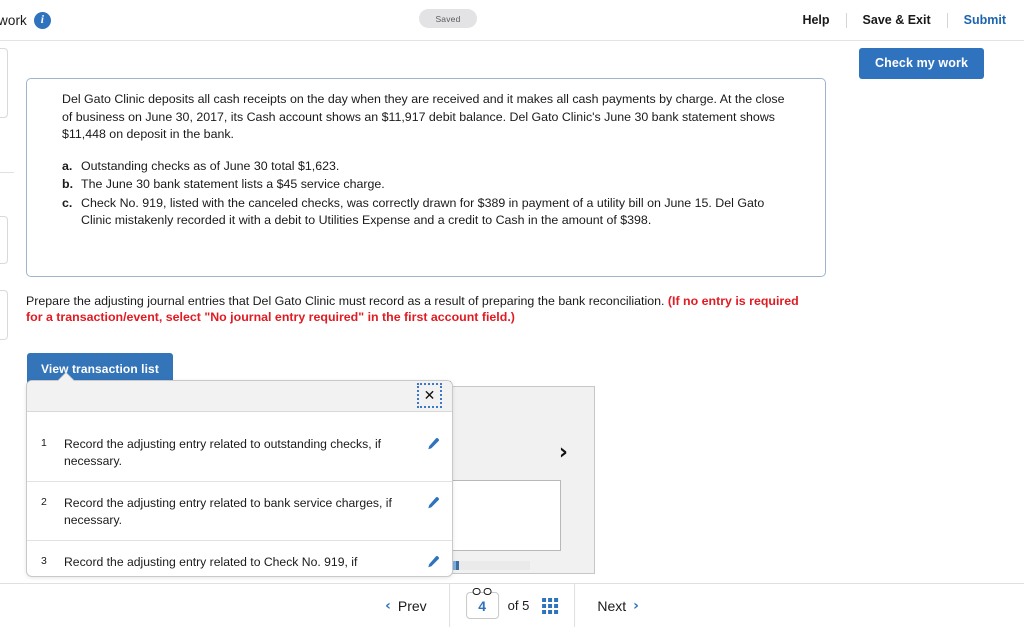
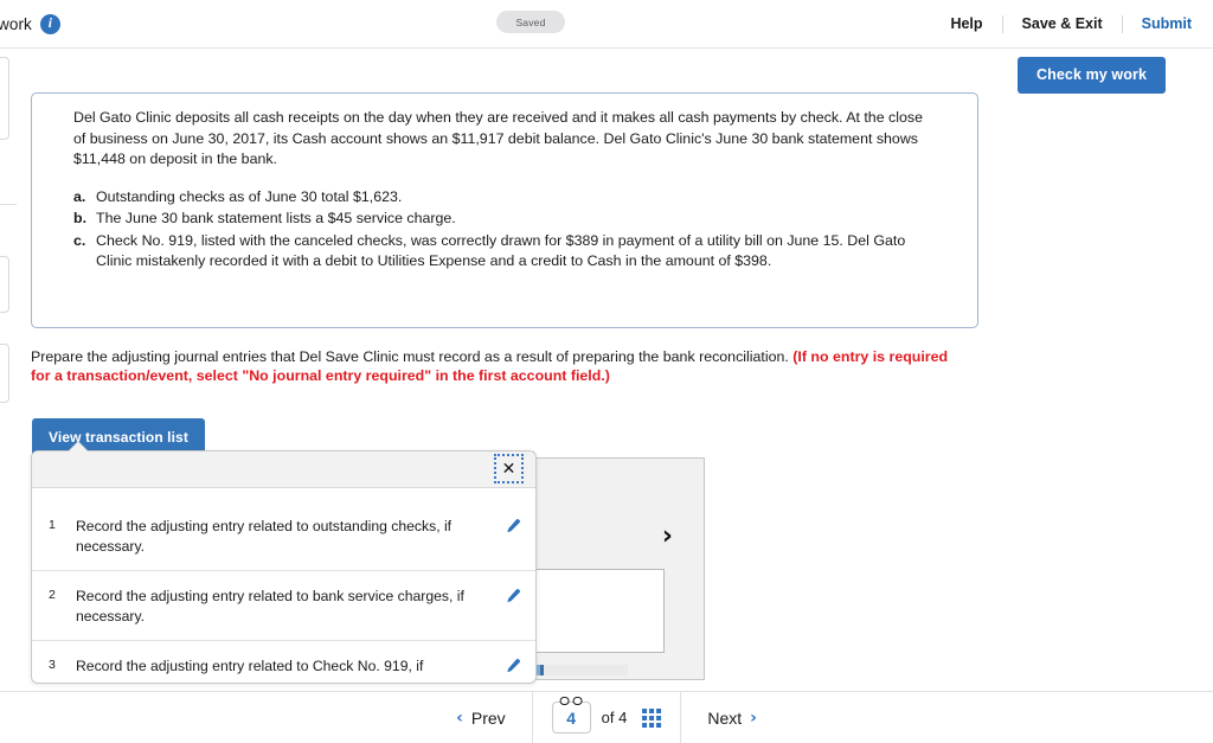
  work
  i
  Saved
  Help
  Save & Exit
  Submit
  Check my work
- Del Gato Clinic deposits all cash receipts on the day when they are received and it makes all cash payments by charge. At the close of business on June 30, 2017, its Cash account shows an $11,917 debit balance. Del Gato Clinic's June 30 bank statement shows $11,448 on deposit in the bank.
+ Del Gato Clinic deposits all cash receipts on the day when they are received and it makes all cash payments by check. At the close of business on June 30, 2017, its Cash account shows an $11,917 debit balance. Del Gato Clinic's June 30 bank statement shows $11,448 on deposit in the bank.
  a.
  Outstanding checks as of June 30 total $1,623.
  b.
  The June 30 bank statement lists a $45 service charge.
  c.
  Check No. 919, listed with the canceled checks, was correctly drawn for $389 in payment of a utility bill on June 15. Del Gato Clinic mistakenly recorded it with a debit to Utilities Expense and a credit to Cash in the amount of $398.
- Prepare the adjusting journal entries that Del Gato Clinic must record as a result of preparing the bank reconciliation. (If no entry is required for a transaction/event, select "No journal entry required" in the first account field.)
+ Prepare the adjusting journal entries that Del Save Clinic must record as a result of preparing the bank reconciliation. (If no entry is required for a transaction/event, select "No journal entry required" in the first account field.)
  ›
  View transaction list
  ✕
  1
  Record the adjusting entry related to outstanding checks, if necessary.
  2
  Record the adjusting entry related to bank service charges, if necessary.
  3
  Record the adjusting entry related to Check No. 919, if
  ‹
  Prev
  4
- of 5
+ of 4
  Next
  ›
